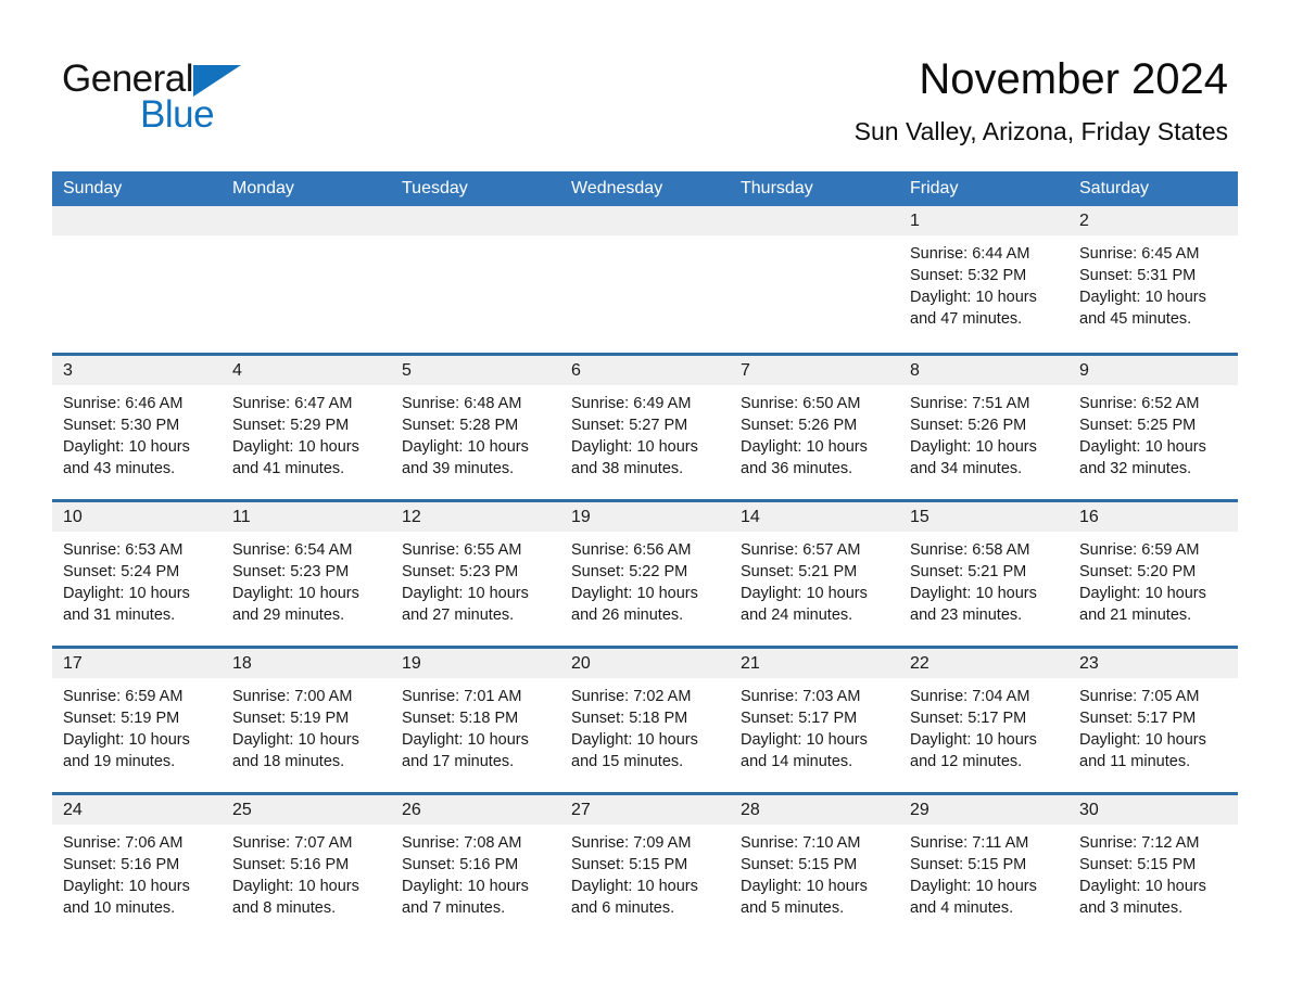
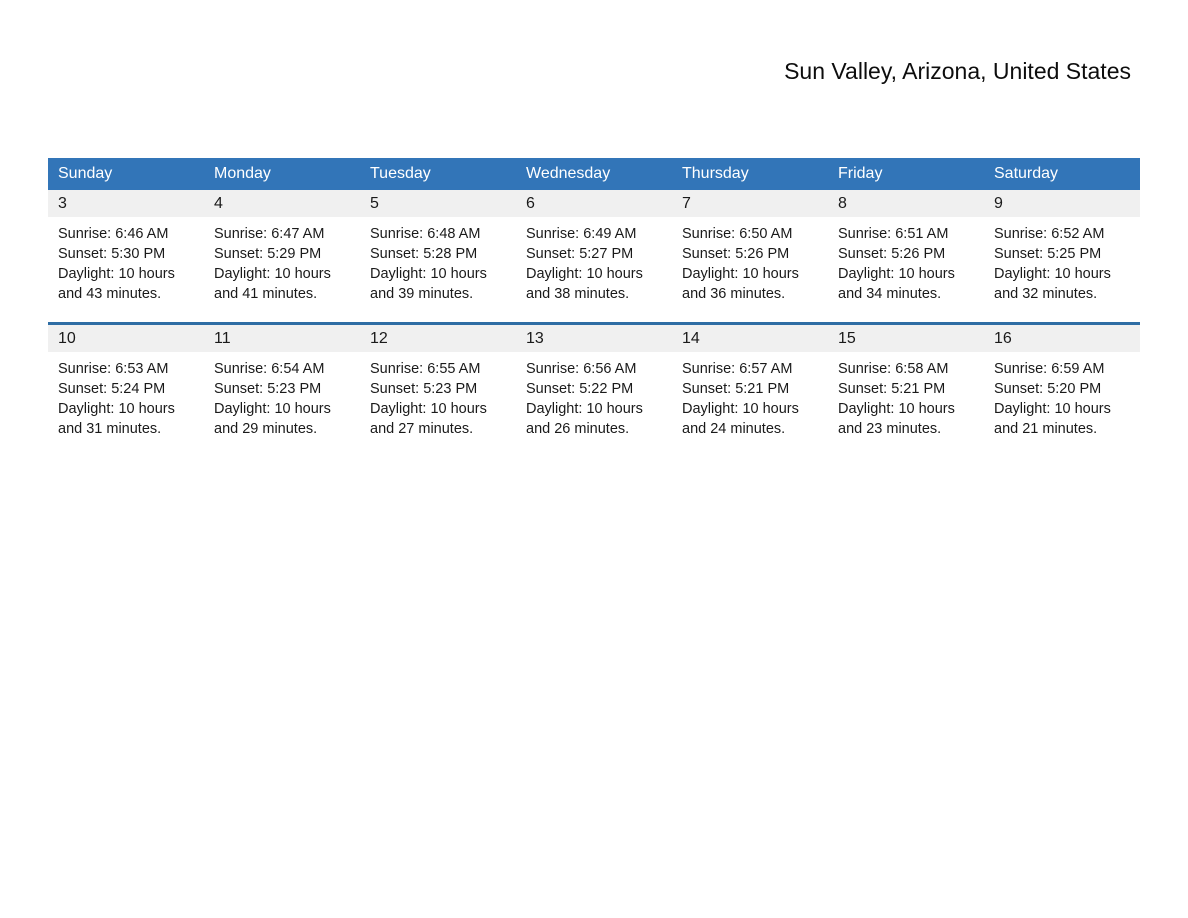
- General
- Blue
- November 2024
- Sun Valley, Arizona, Friday States
+ Sun Valley, Arizona, United States
  Sunday	Monday	Tuesday	Wednesday	Thursday	Friday	Saturday
- 					1Sunrise: 6:44 AMSunset: 5:32 PMDaylight: 10 hours and 47 minutes.	2Sunrise: 6:45 AMSunset: 5:31 PMDaylight: 10 hours and 45 minutes.
- 3Sunrise: 6:46 AMSunset: 5:30 PMDaylight: 10 hours and 43 minutes.	4Sunrise: 6:47 AMSunset: 5:29 PMDaylight: 10 hours and 41 minutes.	5Sunrise: 6:48 AMSunset: 5:28 PMDaylight: 10 hours and 39 minutes.	6Sunrise: 6:49 AMSunset: 5:27 PMDaylight: 10 hours and 38 minutes.	7Sunrise: 6:50 AMSunset: 5:26 PMDaylight: 10 hours and 36 minutes.	8Sunrise: 7:51 AMSunset: 5:26 PMDaylight: 10 hours and 34 minutes.	9Sunrise: 6:52 AMSunset: 5:25 PMDaylight: 10 hours and 32 minutes.
+ 3Sunrise: 6:46 AMSunset: 5:30 PMDaylight: 10 hours and 43 minutes.	4Sunrise: 6:47 AMSunset: 5:29 PMDaylight: 10 hours and 41 minutes.	5Sunrise: 6:48 AMSunset: 5:28 PMDaylight: 10 hours and 39 minutes.	6Sunrise: 6:49 AMSunset: 5:27 PMDaylight: 10 hours and 38 minutes.	7Sunrise: 6:50 AMSunset: 5:26 PMDaylight: 10 hours and 36 minutes.	8Sunrise: 6:51 AMSunset: 5:26 PMDaylight: 10 hours and 34 minutes.	9Sunrise: 6:52 AMSunset: 5:25 PMDaylight: 10 hours and 32 minutes.
- 10Sunrise: 6:53 AMSunset: 5:24 PMDaylight: 10 hours and 31 minutes.	11Sunrise: 6:54 AMSunset: 5:23 PMDaylight: 10 hours and 29 minutes.	12Sunrise: 6:55 AMSunset: 5:23 PMDaylight: 10 hours and 27 minutes.	19Sunrise: 6:56 AMSunset: 5:22 PMDaylight: 10 hours and 26 minutes.	14Sunrise: 6:57 AMSunset: 5:21 PMDaylight: 10 hours and 24 minutes.	15Sunrise: 6:58 AMSunset: 5:21 PMDaylight: 10 hours and 23 minutes.	16Sunrise: 6:59 AMSunset: 5:20 PMDaylight: 10 hours and 21 minutes.
+ 10Sunrise: 6:53 AMSunset: 5:24 PMDaylight: 10 hours and 31 minutes.	11Sunrise: 6:54 AMSunset: 5:23 PMDaylight: 10 hours and 29 minutes.	12Sunrise: 6:55 AMSunset: 5:23 PMDaylight: 10 hours and 27 minutes.	13Sunrise: 6:56 AMSunset: 5:22 PMDaylight: 10 hours and 26 minutes.	14Sunrise: 6:57 AMSunset: 5:21 PMDaylight: 10 hours and 24 minutes.	15Sunrise: 6:58 AMSunset: 5:21 PMDaylight: 10 hours and 23 minutes.	16Sunrise: 6:59 AMSunset: 5:20 PMDaylight: 10 hours and 21 minutes.
- 17Sunrise: 6:59 AMSunset: 5:19 PMDaylight: 10 hours and 19 minutes.	18Sunrise: 7:00 AMSunset: 5:19 PMDaylight: 10 hours and 18 minutes.	19Sunrise: 7:01 AMSunset: 5:18 PMDaylight: 10 hours and 17 minutes.	20Sunrise: 7:02 AMSunset: 5:18 PMDaylight: 10 hours and 15 minutes.	21Sunrise: 7:03 AMSunset: 5:17 PMDaylight: 10 hours and 14 minutes.	22Sunrise: 7:04 AMSunset: 5:17 PMDaylight: 10 hours and 12 minutes.	23Sunrise: 7:05 AMSunset: 5:17 PMDaylight: 10 hours and 11 minutes.
- 24Sunrise: 7:06 AMSunset: 5:16 PMDaylight: 10 hours and 10 minutes.	25Sunrise: 7:07 AMSunset: 5:16 PMDaylight: 10 hours and 8 minutes.	26Sunrise: 7:08 AMSunset: 5:16 PMDaylight: 10 hours and 7 minutes.	27Sunrise: 7:09 AMSunset: 5:15 PMDaylight: 10 hours and 6 minutes.	28Sunrise: 7:10 AMSunset: 5:15 PMDaylight: 10 hours and 5 minutes.	29Sunrise: 7:11 AMSunset: 5:15 PMDaylight: 10 hours and 4 minutes.	30Sunrise: 7:12 AMSunset: 5:15 PMDaylight: 10 hours and 3 minutes.
